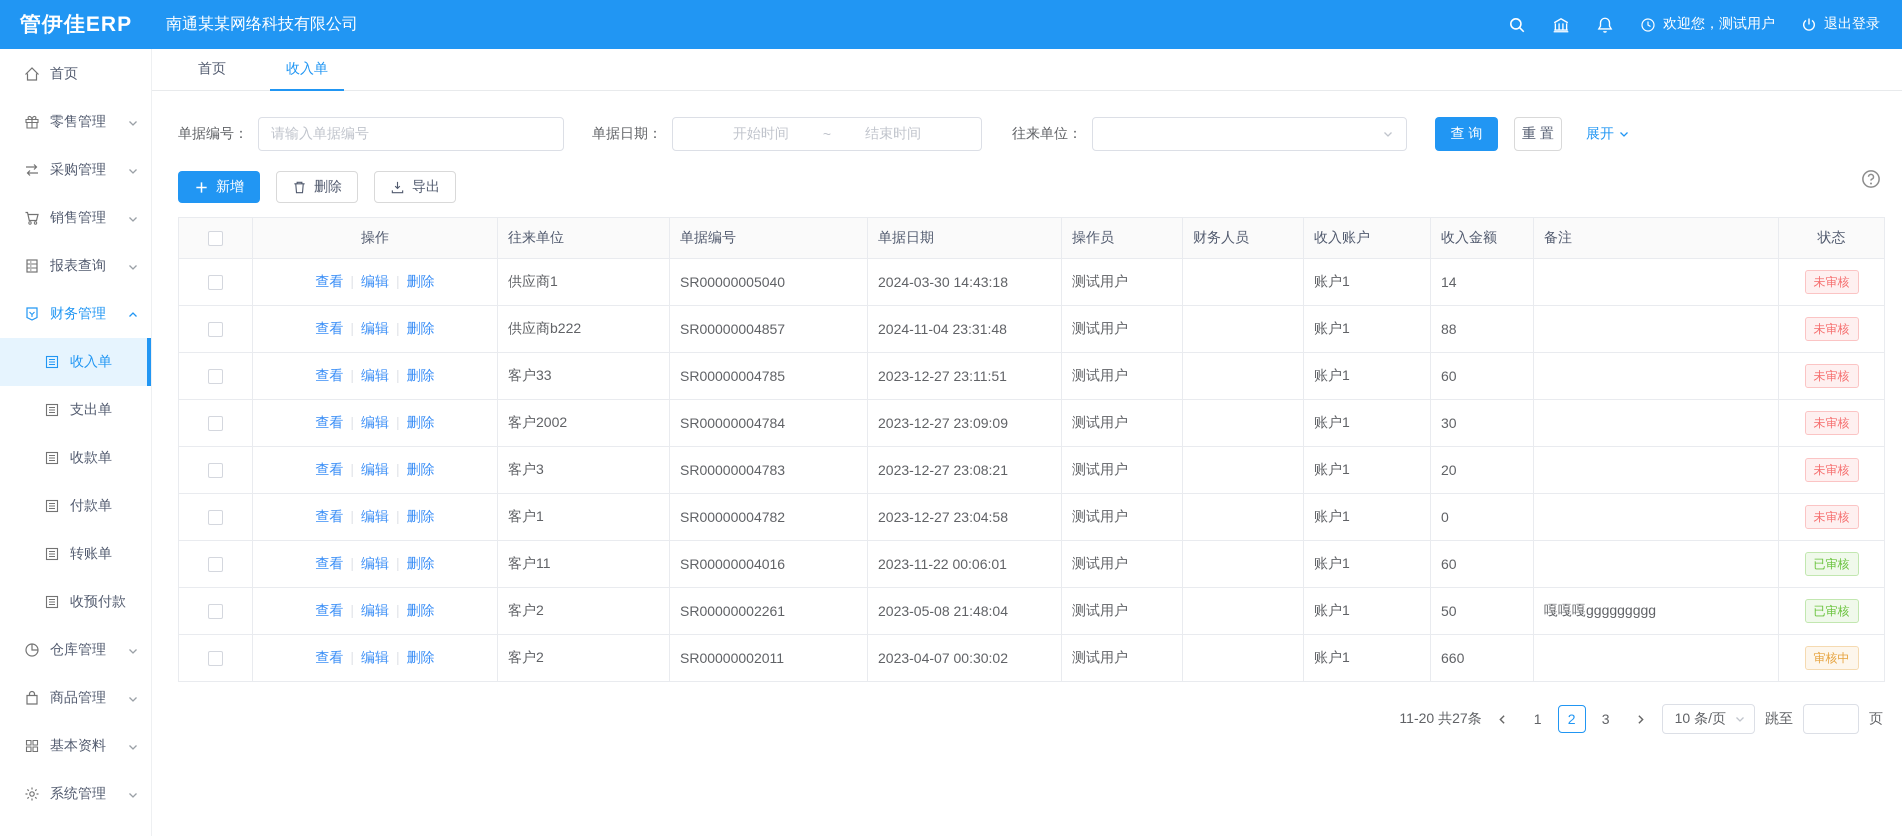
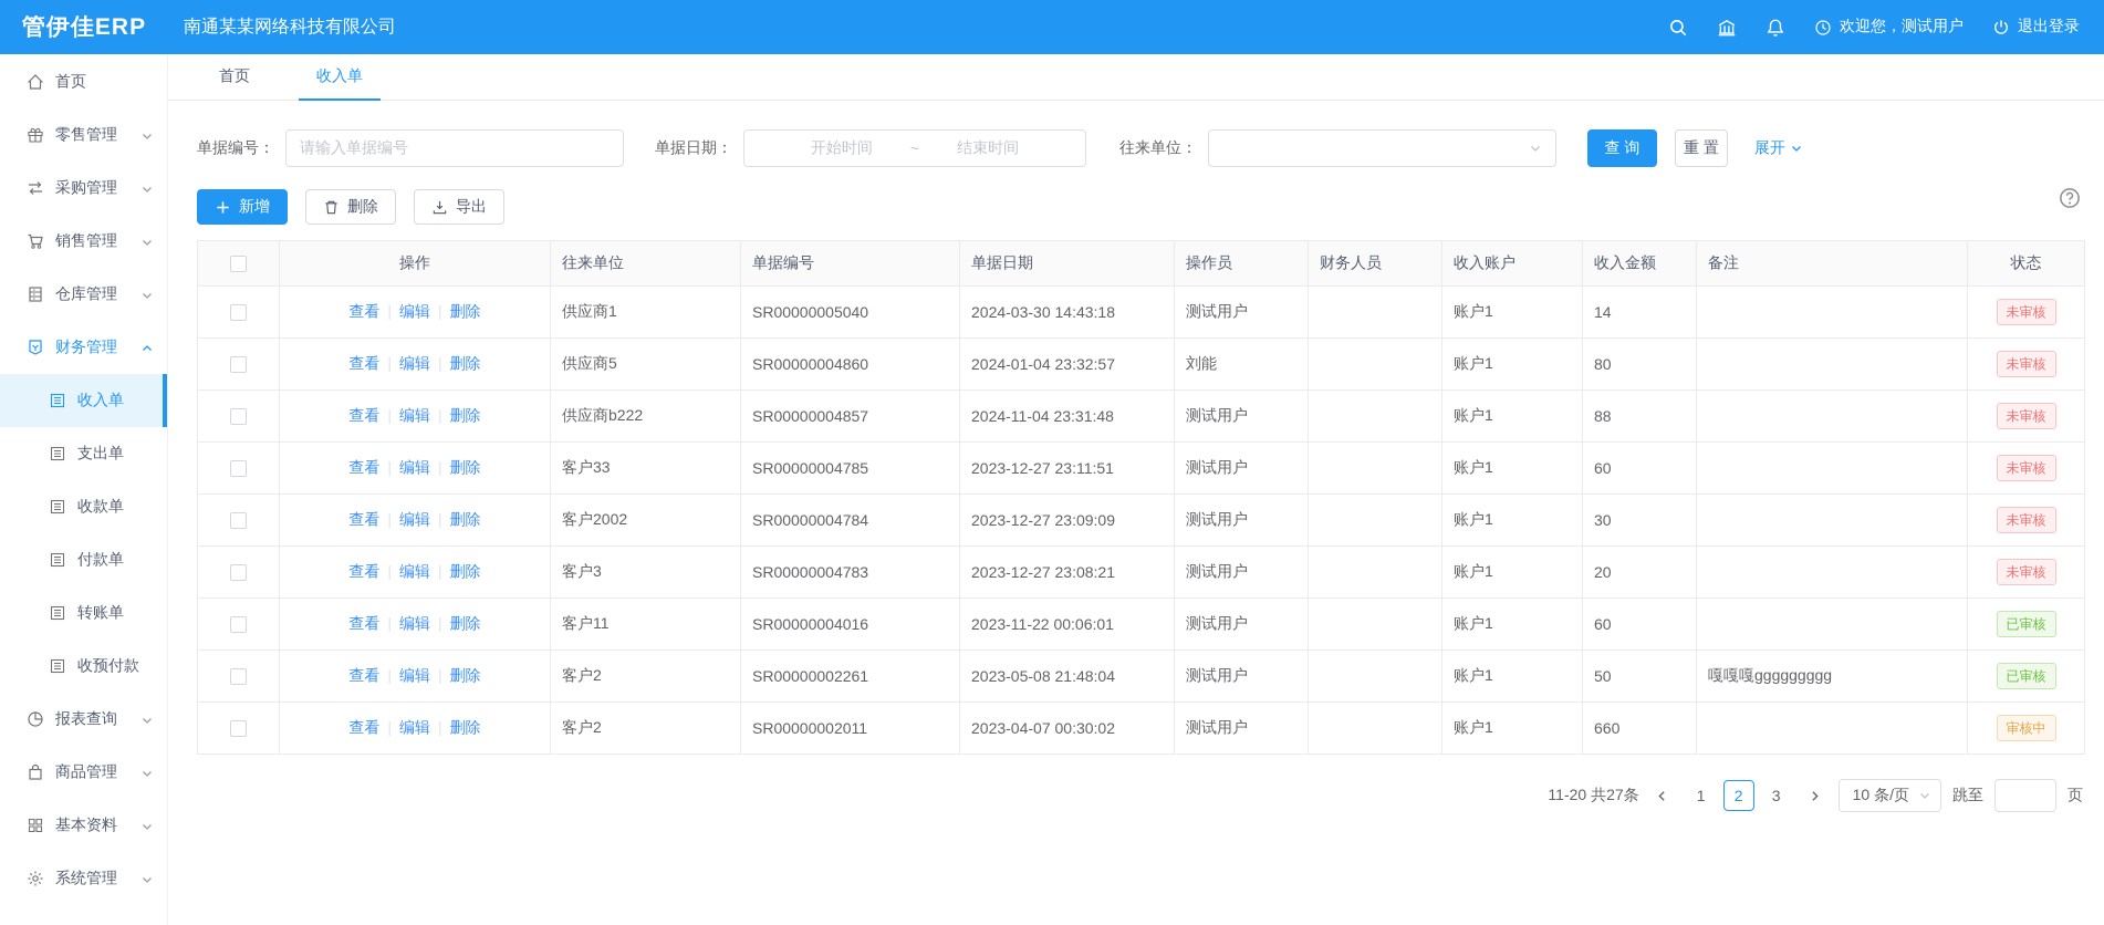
  管伊佳ERP
  南通某某网络科技有限公司
  欢迎您，测试用户
  退出登录
  首页
  零售管理
  采购管理
  销售管理
- 报表查询
+ 仓库管理
  财务管理
  收入单
  支出单
  收款单
  付款单
  转账单
  收预付款
- 仓库管理
+ 报表查询
  商品管理
  基本资料
  系统管理
  首页
  收入单
  单据编号：
  请输入单据编号
  单据日期：
  开始时间
  ~
  结束时间
  往来单位：
  查 询
  重 置
  展开
  新增
  删除
  导出
  	操作	往来单位	单据编号	单据日期	操作员	财务人员	收入账户	收入金额	备注	状态
  	查看 | 编辑 | 删除	供应商1	SR00000005040	2024-03-30 14:43:18	测试用户		账户1	14		未审核
+ 	查看 | 编辑 | 删除	供应商5	SR00000004860	2024-01-04 23:32:57	刘能		账户1	80		未审核
  	查看 | 编辑 | 删除	供应商b222	SR00000004857	2024-11-04 23:31:48	测试用户		账户1	88		未审核
  	查看 | 编辑 | 删除	客户33	SR00000004785	2023-12-27 23:11:51	测试用户		账户1	60		未审核
  	查看 | 编辑 | 删除	客户2002	SR00000004784	2023-12-27 23:09:09	测试用户		账户1	30		未审核
  	查看 | 编辑 | 删除	客户3	SR00000004783	2023-12-27 23:08:21	测试用户		账户1	20		未审核
- 	查看 | 编辑 | 删除	客户1	SR00000004782	2023-12-27 23:04:58	测试用户		账户1	0		未审核
  	查看 | 编辑 | 删除	客户11	SR00000004016	2023-11-22 00:06:01	测试用户		账户1	60		已审核
  	查看 | 编辑 | 删除	客户2	SR00000002261	2023-05-08 21:48:04	测试用户		账户1	50	嘎嘎嘎ggggggggg	已审核
  	查看 | 编辑 | 删除	客户2	SR00000002011	2023-04-07 00:30:02	测试用户		账户1	660		审核中
  11-20 共27条
  1
  2
  3
  10 条/页
  跳至
  页
